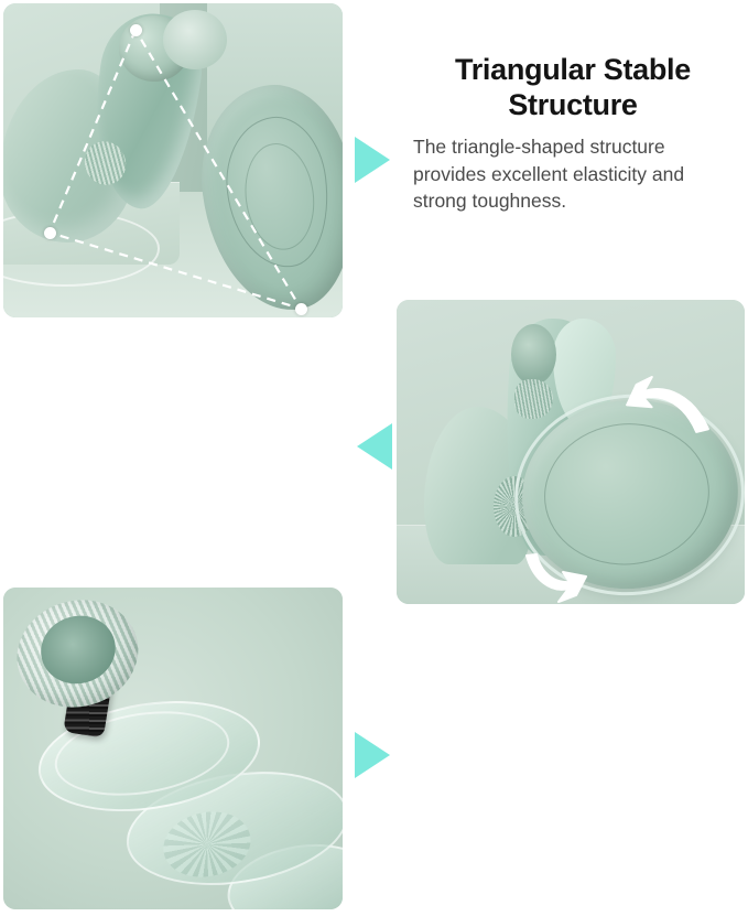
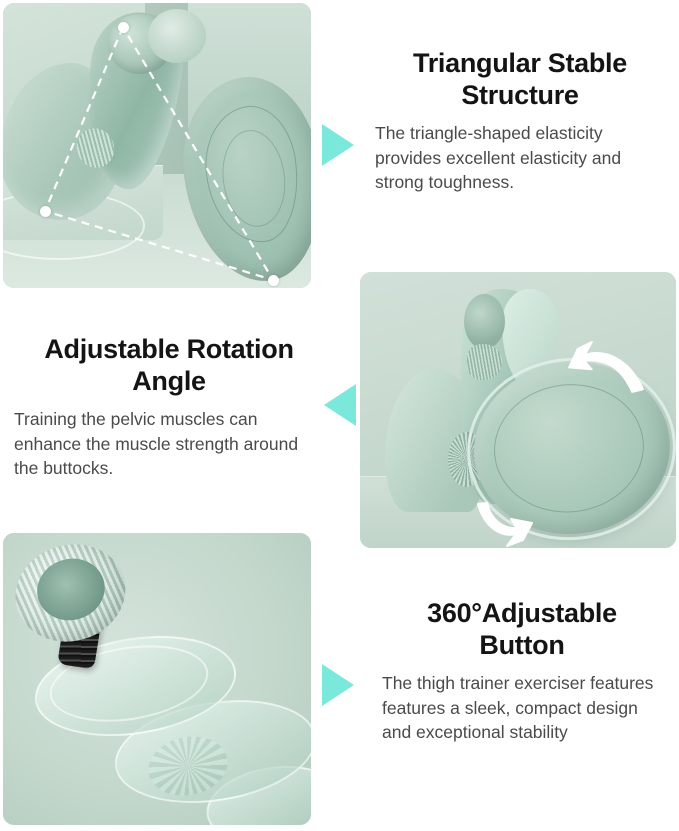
  Triangular Stable Structure
- The triangle-shaped structure provides excellent elasticity and strong toughness.
+ The triangle-shaped elasticity provides excellent elasticity and strong toughness.
+ Adjustable Rotation Angle
+ Training the pelvic muscles can enhance the muscle strength around the buttocks.
+ 360°Adjustable Button
+ The thigh trainer exerciser features features a sleek, compact design and exceptional stability
